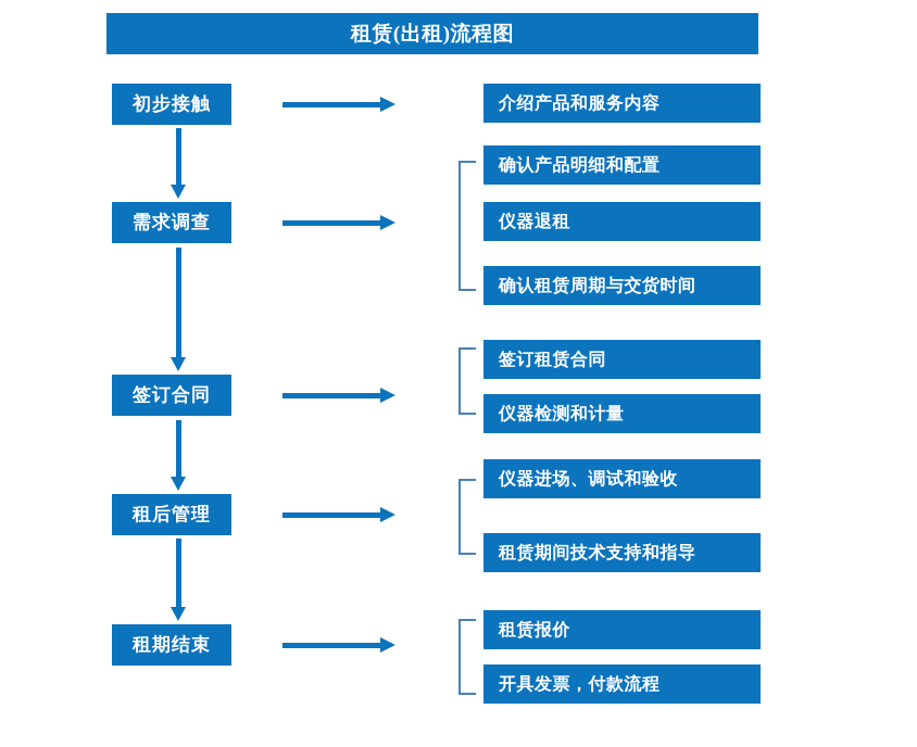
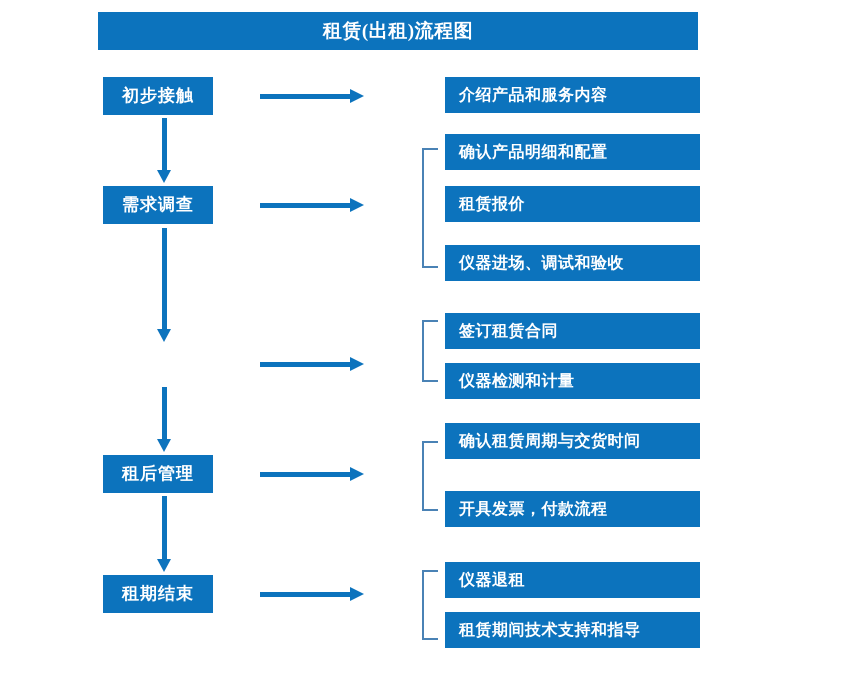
  租赁(出租)流程图
  初步接触
  需求调查
- 签订合同
  租后管理
  租期结束
  介绍产品和服务内容
  确认产品明细和配置
- 仪器退租
+ 租赁报价
- 确认租赁周期与交货时间
+ 仪器进场、调试和验收
  签订租赁合同
  仪器检测和计量
- 仪器进场、调试和验收
+ 确认租赁周期与交货时间
- 租赁期间技术支持和指导
+ 开具发票，付款流程
- 租赁报价
+ 仪器退租
- 开具发票，付款流程
+ 租赁期间技术支持和指导
